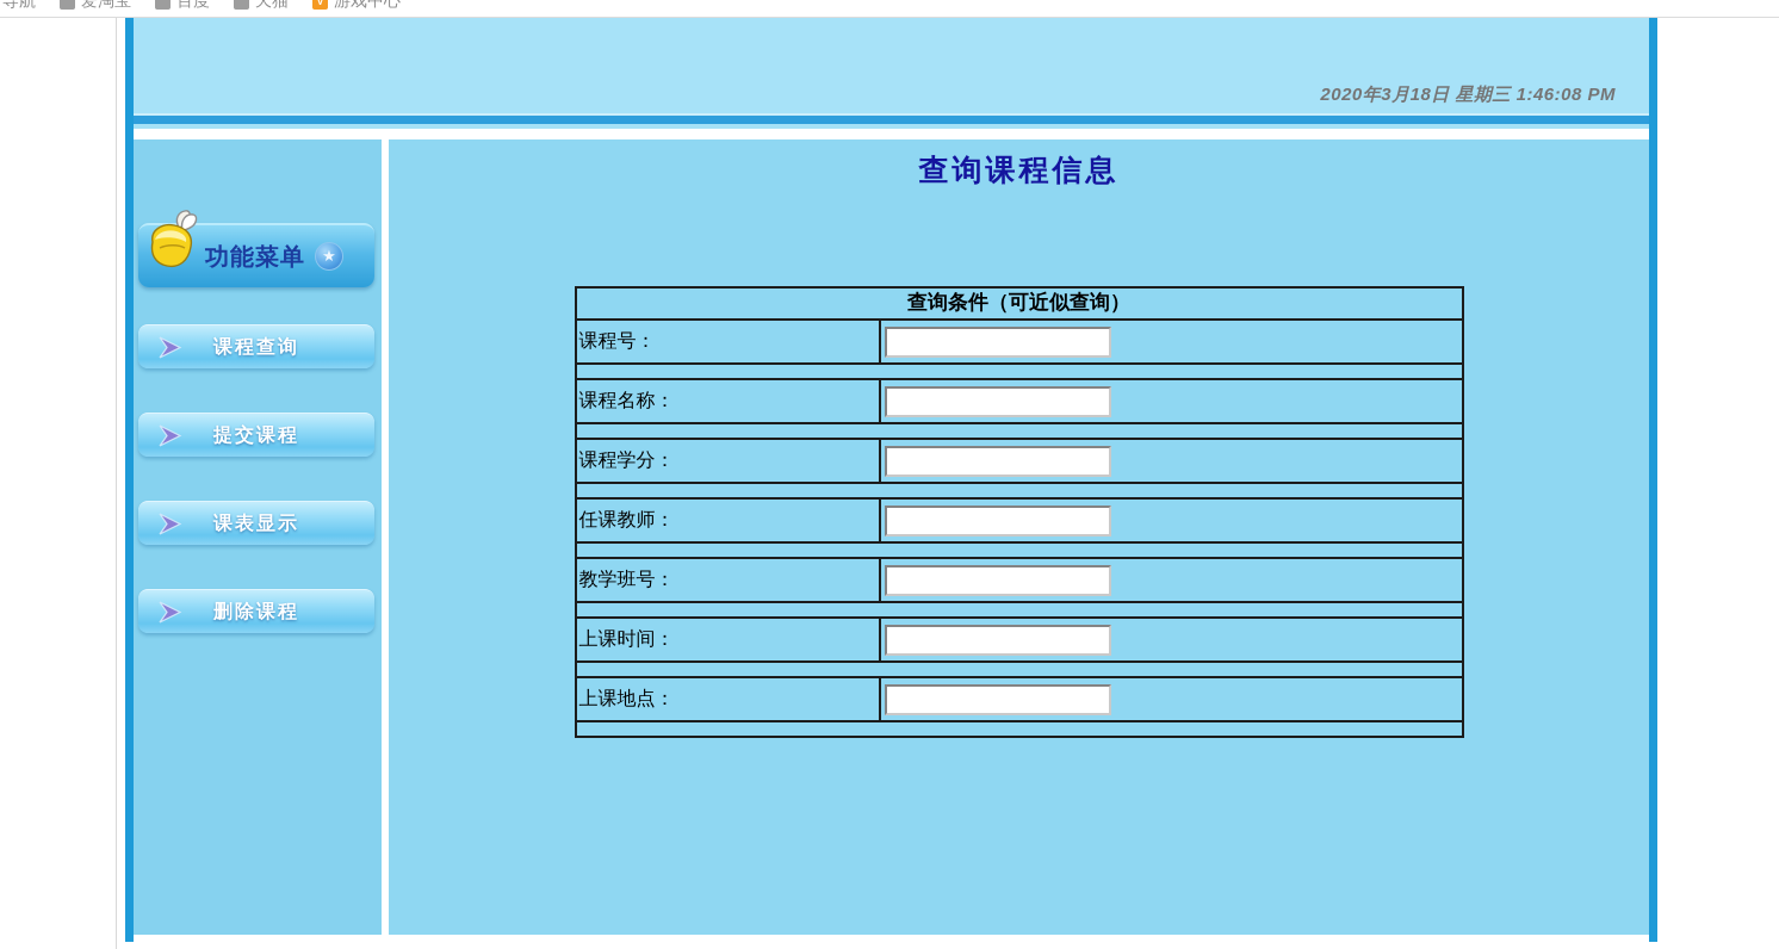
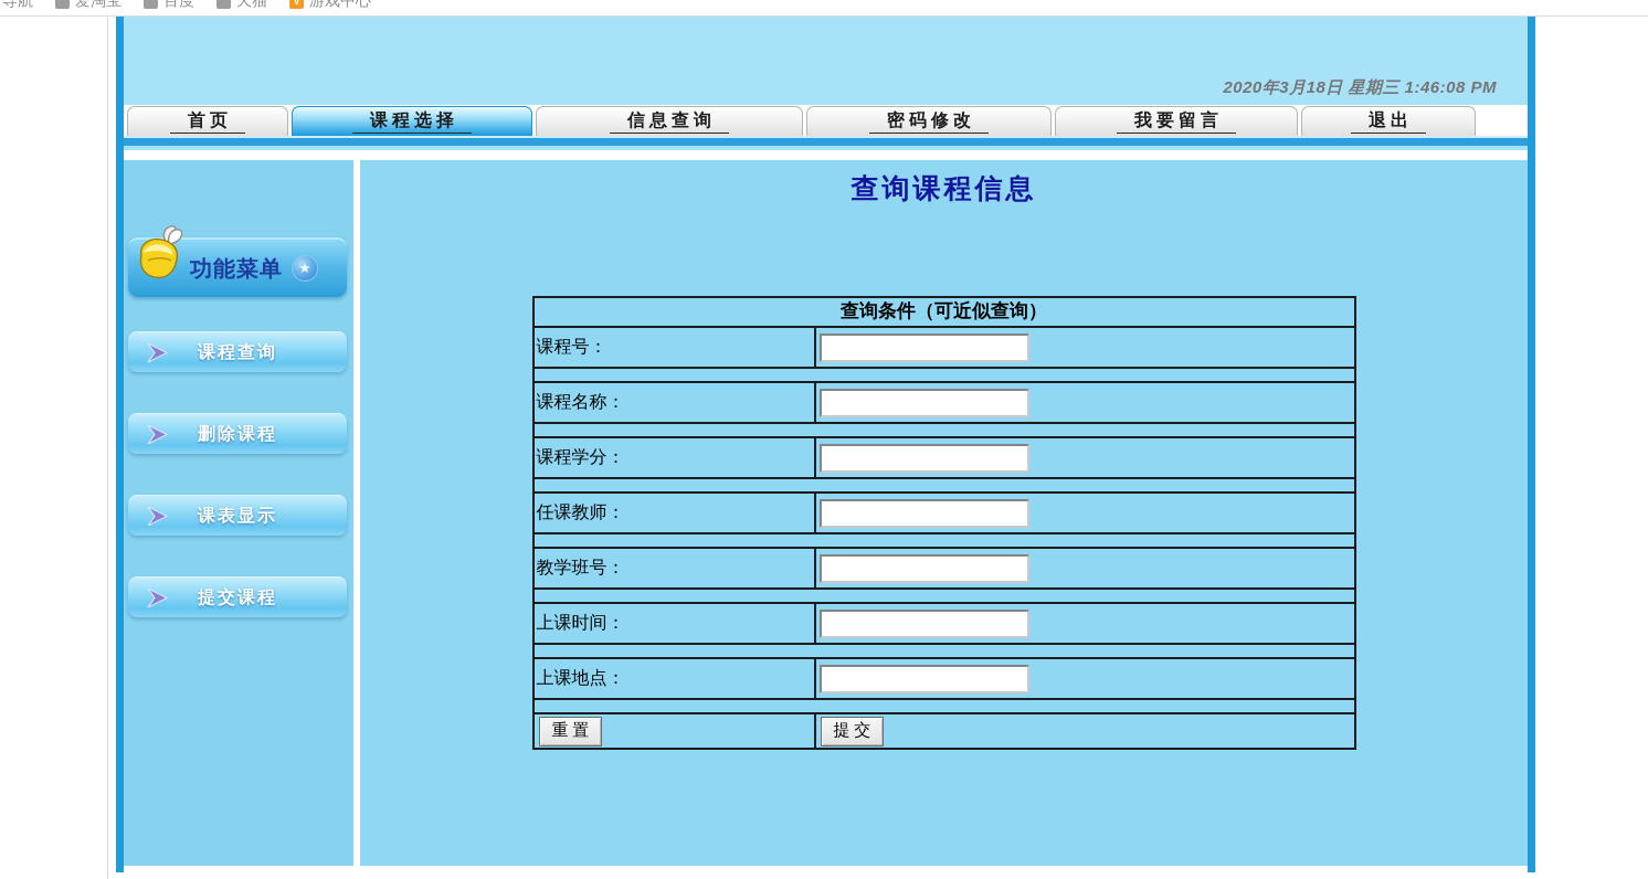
  V
  2020年3月18日 星期三 1:46:08 PM
+ 首 页
+ 课 程 选 择
+ 信 息 查 询
+ 密 码 修 改
+ 我 要 留 言
+ 退 出
  功能菜单
  ★
  课程查询
- 提交课程
+ 删除课程
  课表显示
- 删除课程
+ 提交课程
  查询课程信息
  查询条件（可近似查询）
  课程号：
  课程名称：
  课程学分：
  任课教师：
  教学班号：
  上课时间：
  上课地点：
+ 重 置	提 交
